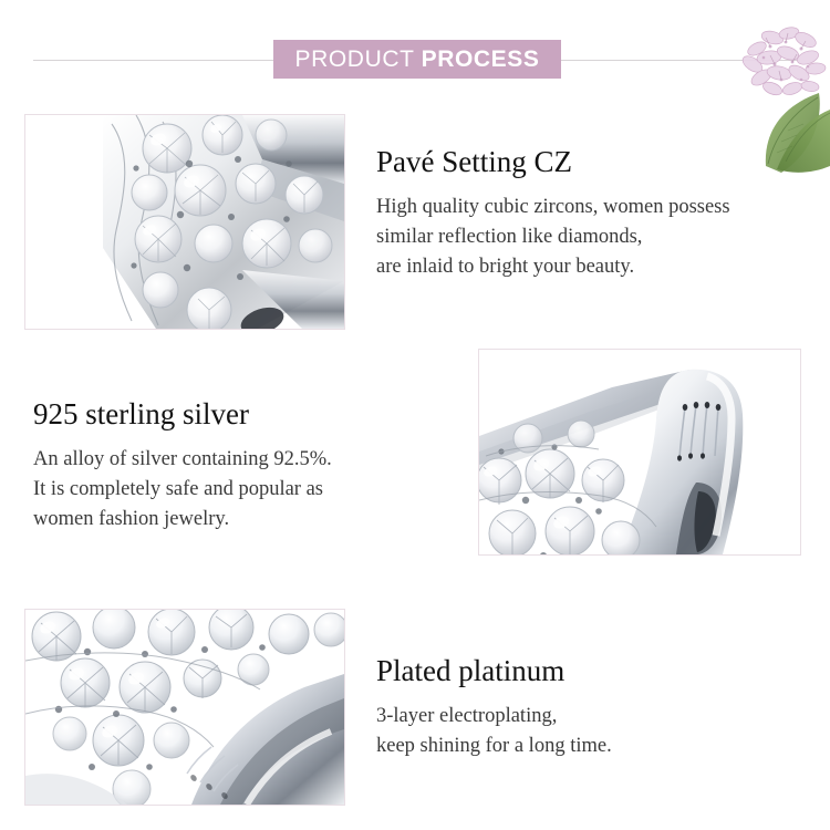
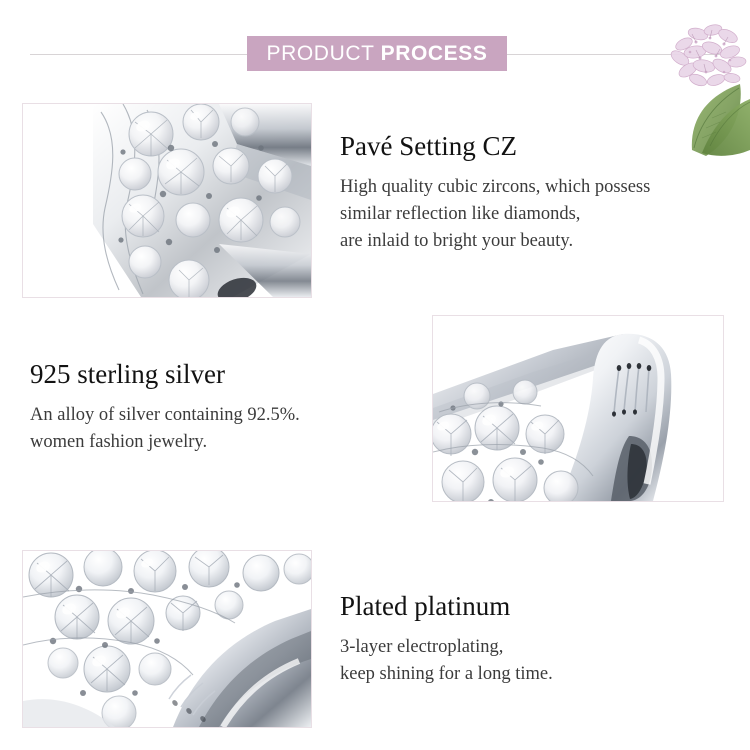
  PRODUCT PROCESS
  Pavé Setting CZ
- High quality cubic zircons, women possess
+ High quality cubic zircons, which possess
  similar reflection like diamonds,
  are inlaid to bright your beauty.
  925 sterling silver
  An alloy of silver containing 92.5%.
- It is completely safe and popular as
  women fashion jewelry.
  Plated platinum
  3-layer electroplating,
  keep shining for a long time.
